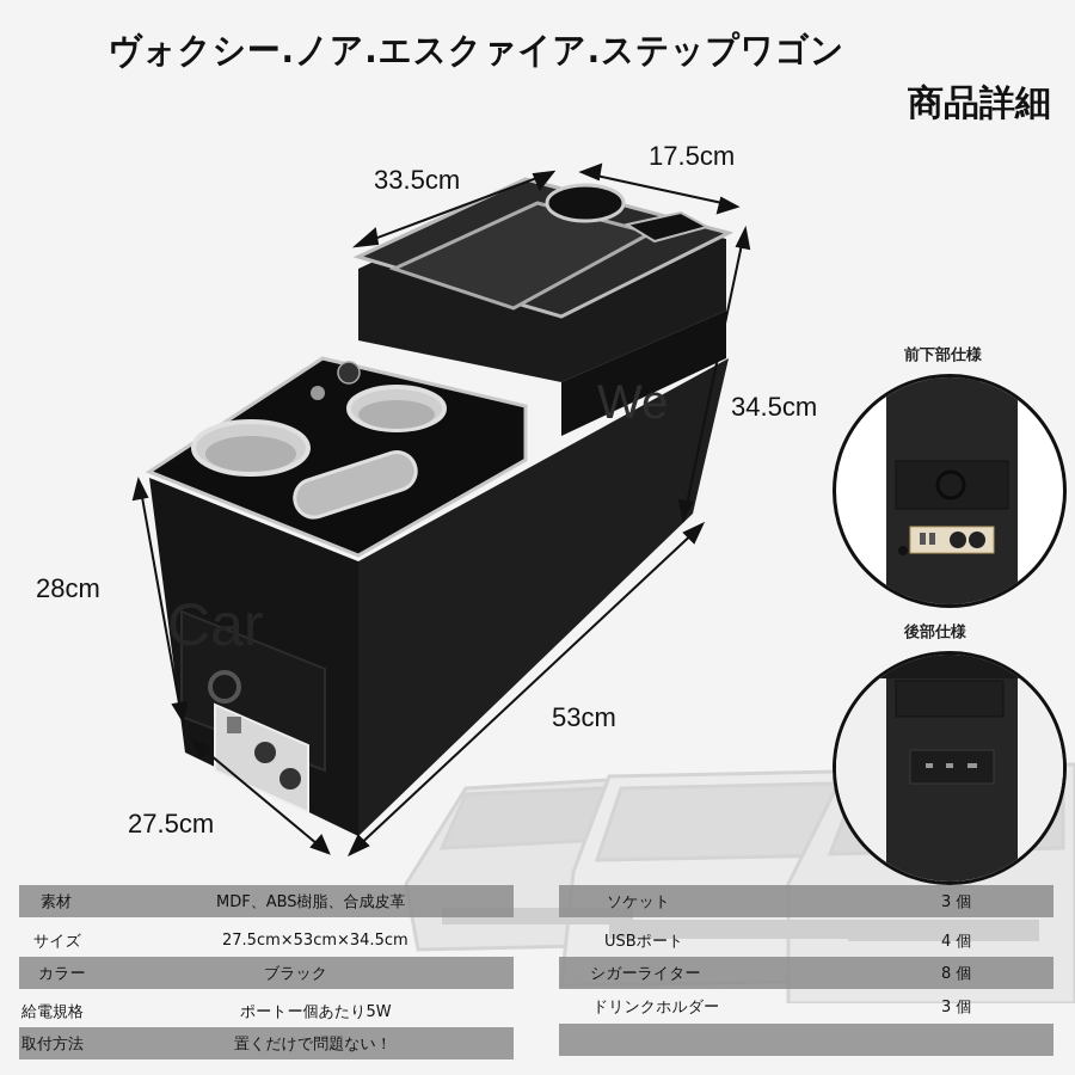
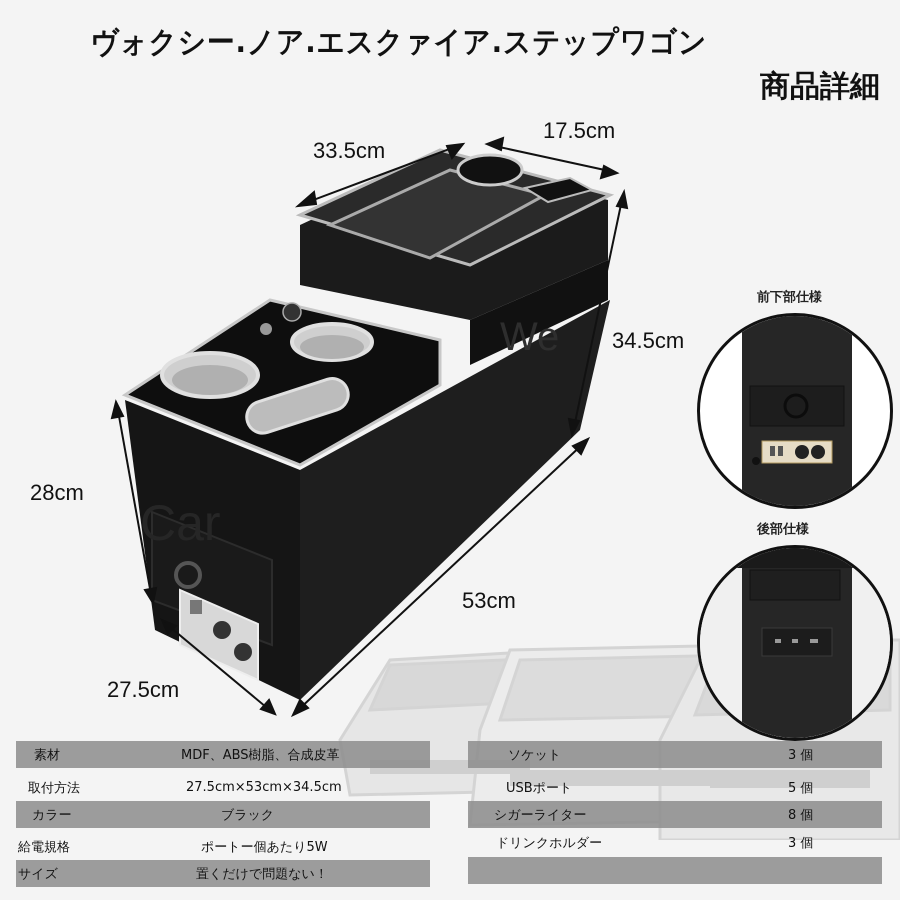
  ヴォクシー.ノア.エスクァイア.ステップワゴン
  商品詳細
  We
  Car
  33.5cm
  17.5cm
  34.5cm
  28cm
  53cm
  27.5cm
  前下部仕様
  後部仕様
  素材
  MDF、ABS樹脂、合成皮革
- サイズ
+ 取付方法
  27.5cm×53cm×34.5cm
  カラー
  ブラック
  給電規格
  ポートー個あたり5W
- 取付方法
+ サイズ
  置くだけで問題ない！
  ソケット
  3 個
  USBポート
- 4 個
+ 5 個
  シガーライター
  8 個
  ドリンクホルダー
  3 個
